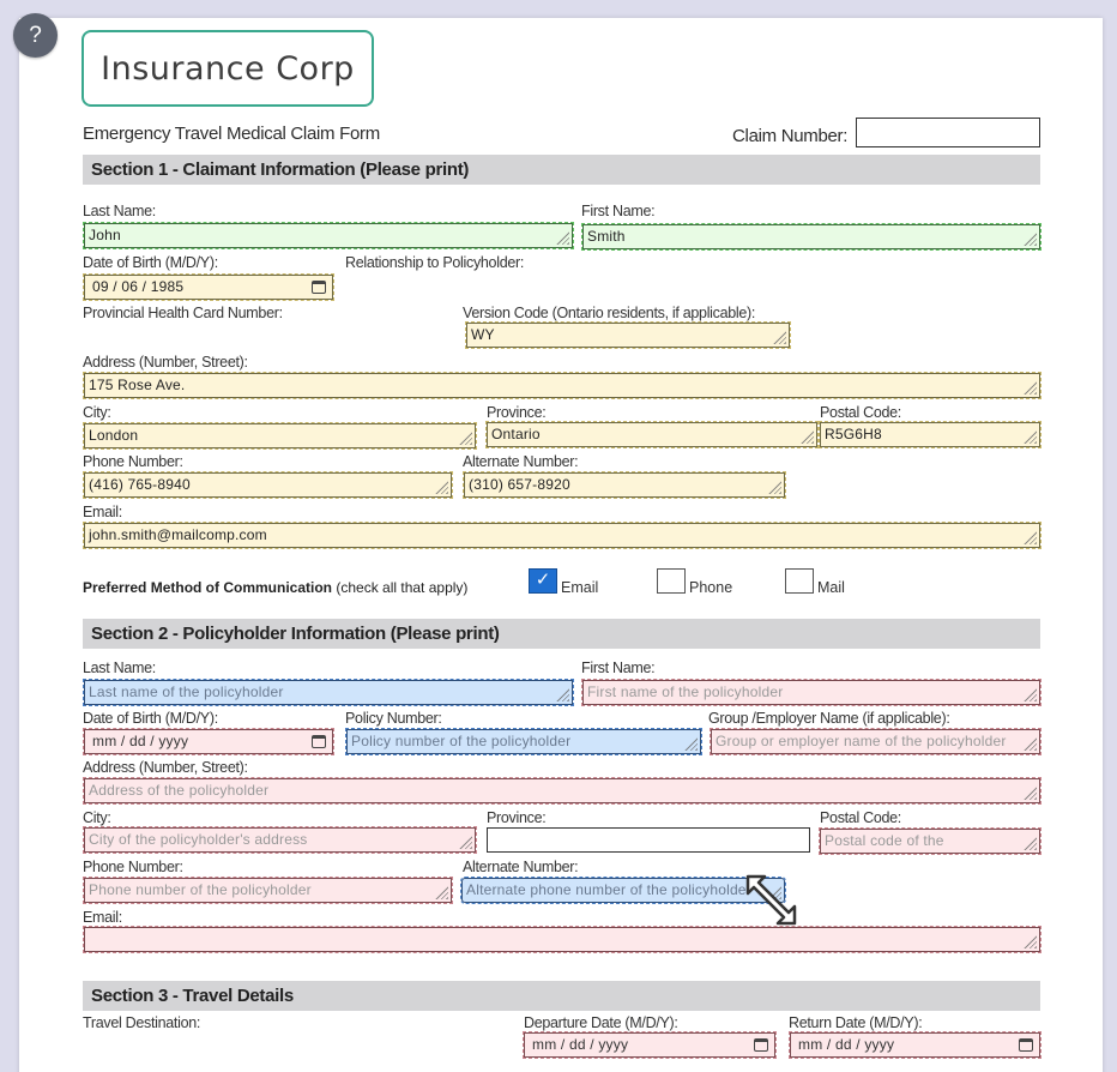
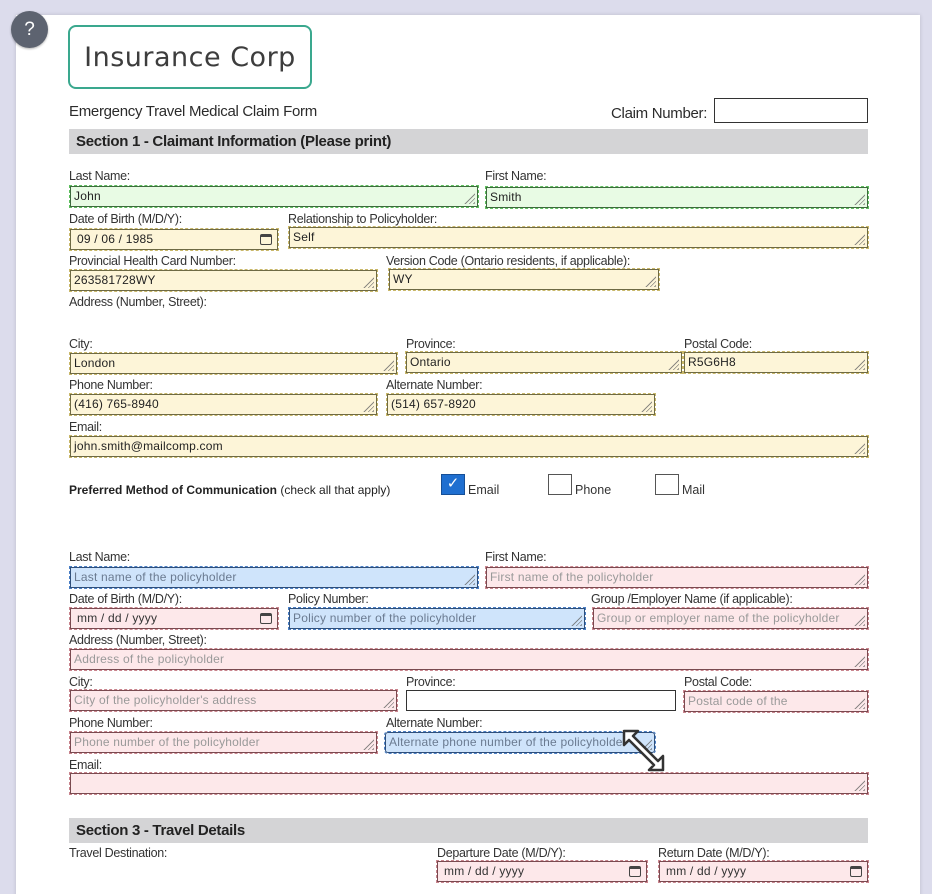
  ?
  Insurance Corp
  Emergency Travel Medical Claim Form
  Claim Number:
  Section 1 - Claimant Information (Please print)
  Last Name:
  John
  First Name:
  Smith
  Date of Birth (M/D/Y):
  09 / 06 / 1985
  Relationship to Policyholder:
+ Self
  Provincial Health Card Number:
+ 263581728WY
  Version Code (Ontario residents, if applicable):
  WY
  Address (Number, Street):
- 175 Rose Ave.
  City:
  London
  Province:
  Ontario
  Postal Code:
  R5G6H8
  Phone Number:
  (416) 765-8940
  Alternate Number:
- (310) 657-8920
+ (514) 657-8920
  Email:
  john.smith@mailcomp.com
  Preferred Method of Communication (check all that apply)
  ✓
  Email
  Phone
  Mail
- Section 2 - Policyholder Information (Please print)
  Last Name:
  Last name of the policyholder
  First Name:
  First name of the policyholder
  Date of Birth (M/D/Y):
  mm / dd / yyyy
  Policy Number:
  Policy number of the policyholder
  Group /Employer Name (if applicable):
  Group or employer name of the policyholder
  Address (Number, Street):
  Address of the policyholder
  City:
  City of the policyholder's address
  Province:
  Postal Code:
  Postal code of the
  Phone Number:
  Phone number of the policyholder
  Alternate Number:
  Alternate phone number of the policyholde
  Email:
  Section 3 - Travel Details
  Travel Destination:
  Departure Date (M/D/Y):
  mm / dd / yyyy
  Return Date (M/D/Y):
  mm / dd / yyyy
